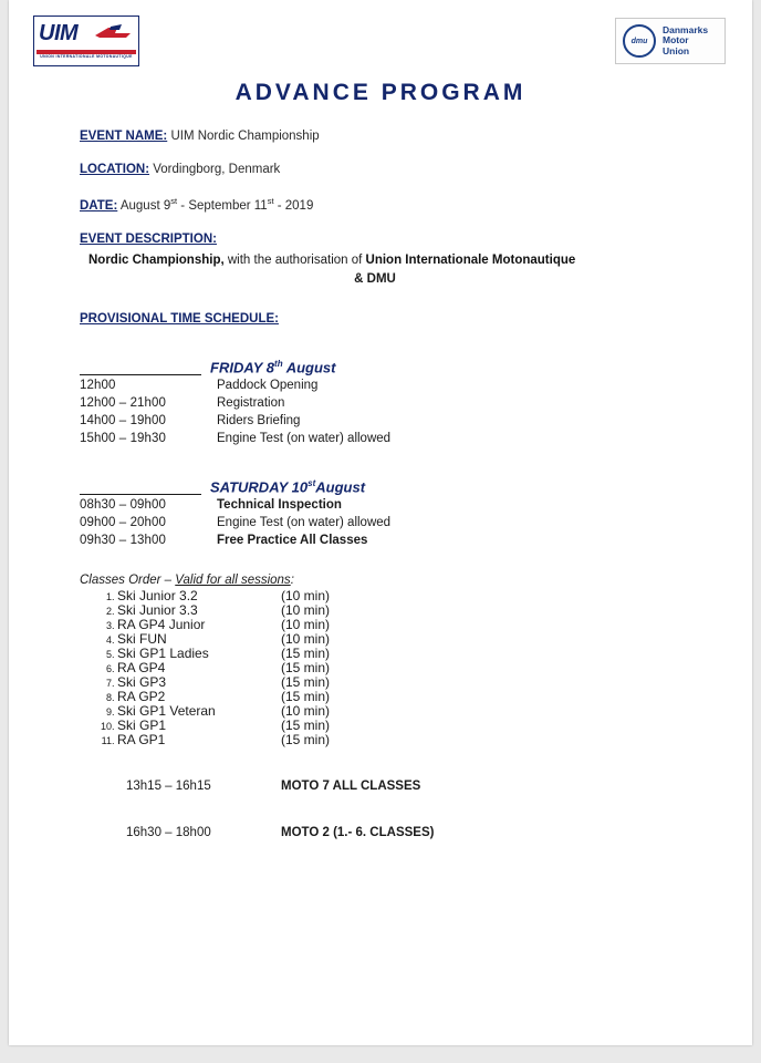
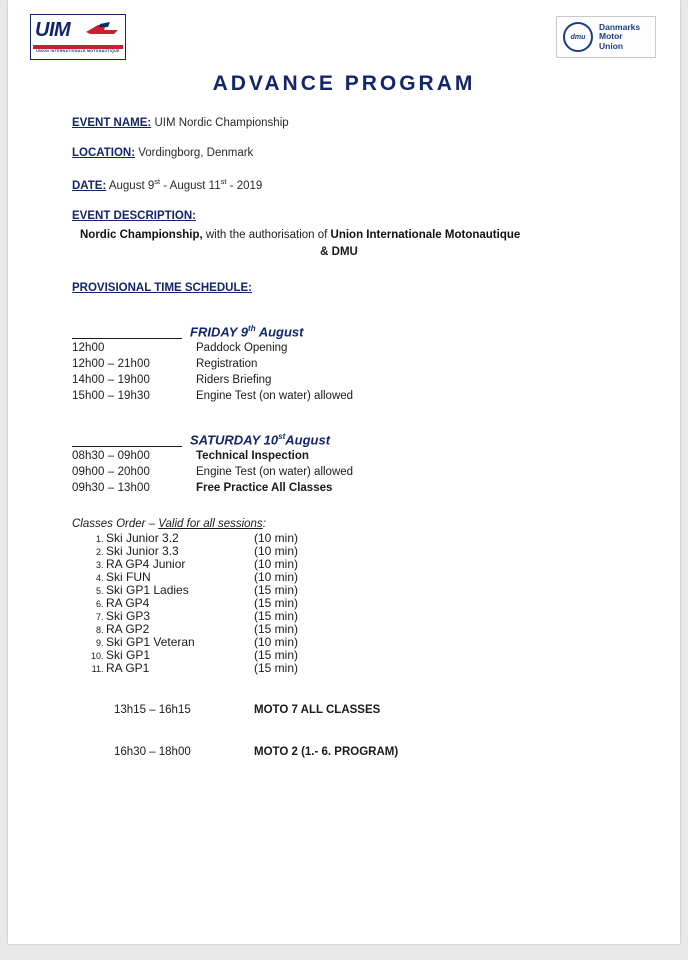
  UIM
  Danmarks
  Motor
  Union
  ADVANCE PROGRAM
  EVENT NAME: UIM Nordic Championship
  LOCATION: Vordingborg, Denmark
- DATE: August 9st - September 11st - 2019
+ DATE: August 9st - August 11st - 2019
  EVENT DESCRIPTION:
  Nordic Championship, with the authorisation of Union Internationale Motonautique
  & DMU
  PROVISIONAL TIME SCHEDULE:
- FRIDAY 8th August
+ FRIDAY 9th August
  12h00	Paddock Opening
  12h00 – 21h00	Registration
  14h00 – 19h00	Riders Briefing
  15h00 – 19h30	Engine Test (on water) allowed
  SATURDAY 10stAugust
  08h30 – 09h00	Technical Inspection
  09h00 – 20h00	Engine Test (on water) allowed
  09h30 – 13h00	Free Practice All Classes
  Classes Order – Valid for all sessions:
  Ski Junior 3.2
  (10 min)
  Ski Junior 3.3
  (10 min)
  RA GP4 Junior
  (10 min)
  Ski FUN
  (10 min)
  Ski GP1 Ladies
  (15 min)
  RA GP4
  (15 min)
  Ski GP3
  (15 min)
  RA GP2
  (15 min)
  Ski GP1 Veteran
  (10 min)
  Ski GP1
  (15 min)
  RA GP1
  (15 min)
  13h15 – 16h15
  MOTO 7 ALL CLASSES
  16h30 – 18h00
- MOTO 2 (1.- 6. CLASSES)
+ MOTO 2 (1.- 6. PROGRAM)
